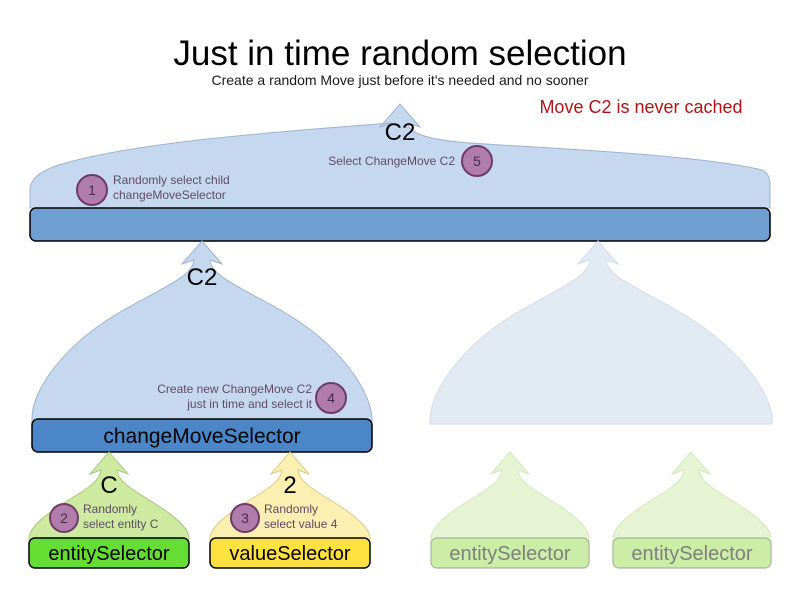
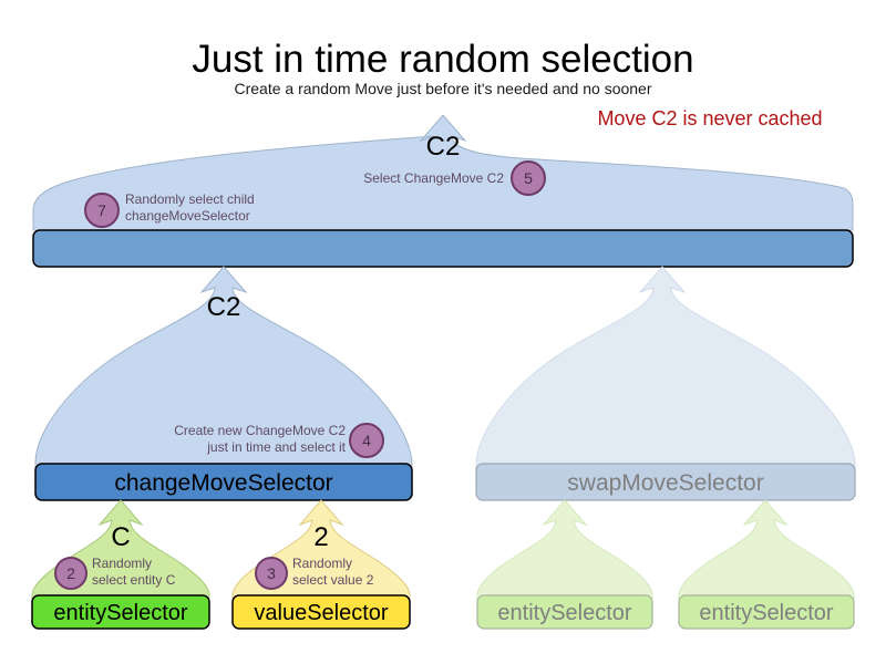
  Just in time random selection
  Create a random Move just before it's needed and no sooner
  Move C2 is never cached
  C2
  Select ChangeMove C2
  5
- 1
+ 7
  Randomly select child
  changeMoveSelector
  C2
  Create new ChangeMove C2
  just in time and select it
  4
  changeMoveSelector
+ swapMoveSelector
  C
  2
  Randomly
  select entity C
  2
  3
  Randomly
- select value 4
+ select value 2
  entitySelector
  valueSelector
  entitySelector
  entitySelector
